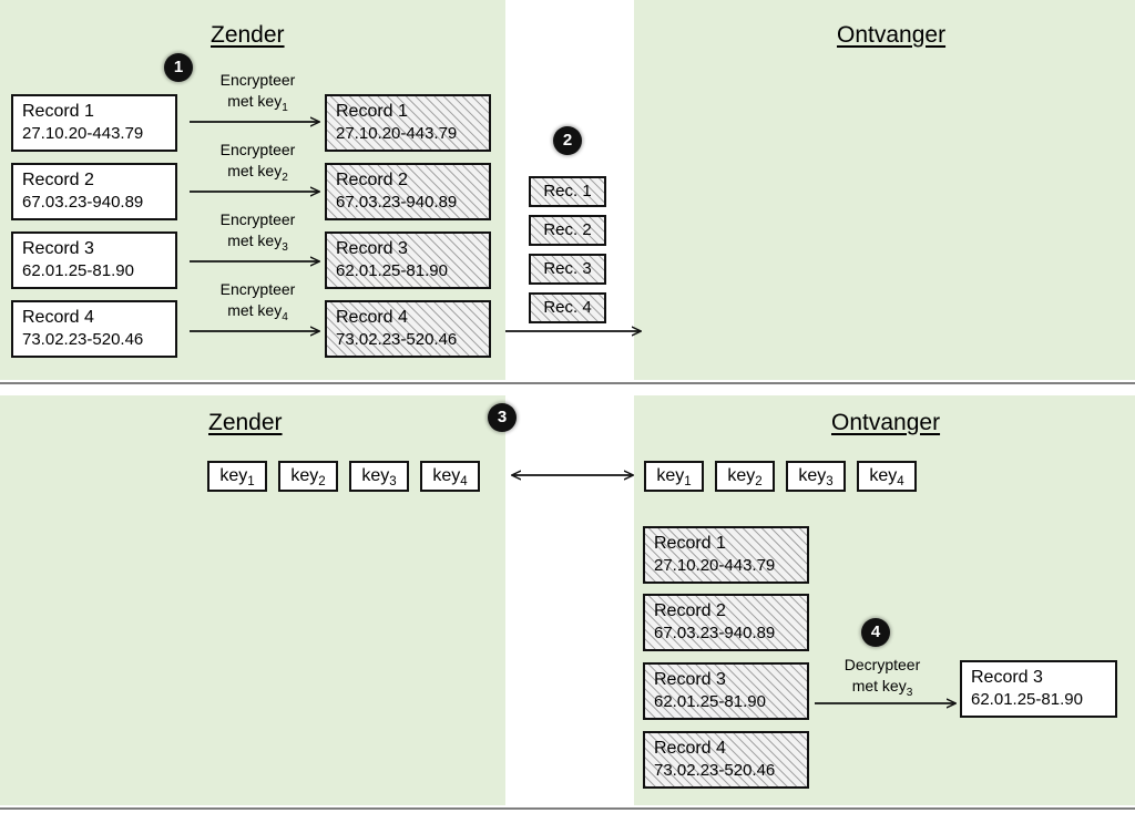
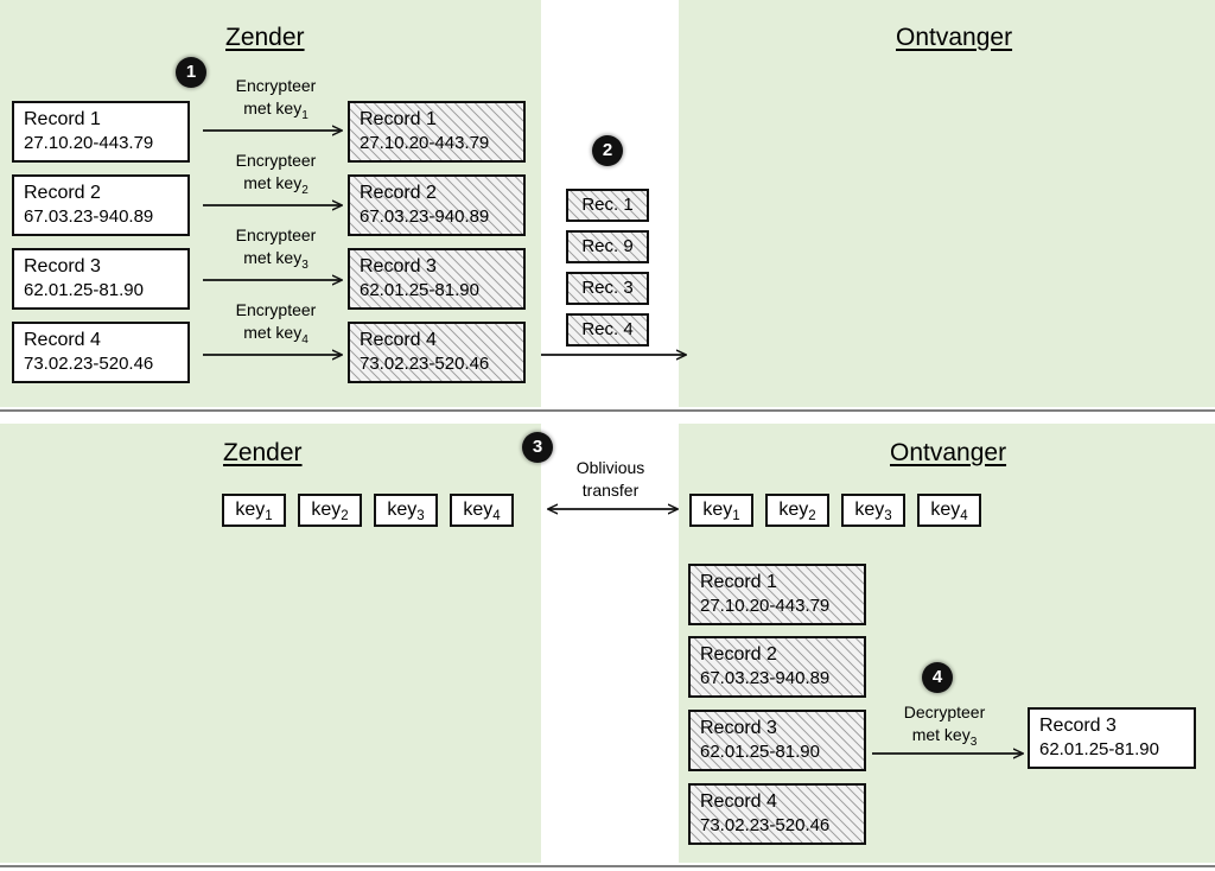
  Zender
  Ontvanger
  Zender
  Ontvanger
  1
  2
  3
  4
  Record 1
  27.10.20-443.79
  Record 2
  67.03.23-940.89
  Record 3
  62.01.25-81.90
  Record 4
  73.02.23-520.46
  Encrypteer
  met key1
  Encrypteer
  met key2
  Encrypteer
  met key3
  Encrypteer
  met key4
  Record 1
  27.10.20-443.79
  Record 2
  67.03.23-940.89
  Record 3
  62.01.25-81.90
  Record 4
  73.02.23-520.46
  Rec. 1
- Rec. 2
+ Rec. 9
  Rec. 3
  Rec. 4
+ Oblivious
+ transfer
  key1
  key2
  key3
  key4
  key1
  key2
  key3
  key4
  Record 1
  27.10.20-443.79
  Record 2
  67.03.23-940.89
  Record 3
  62.01.25-81.90
  Record 4
  73.02.23-520.46
  Decrypteer
  met key3
  Record 3
  62.01.25-81.90
